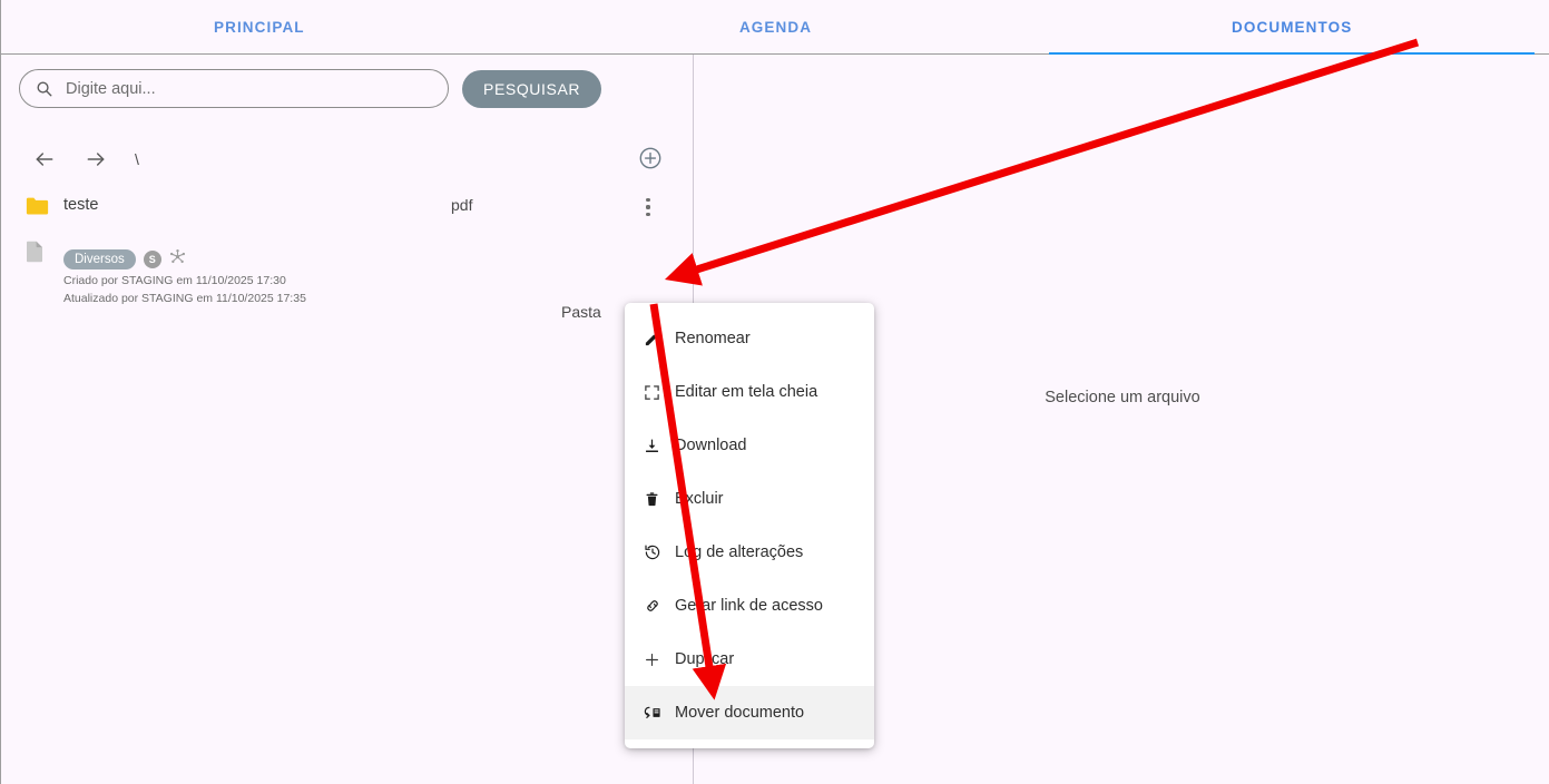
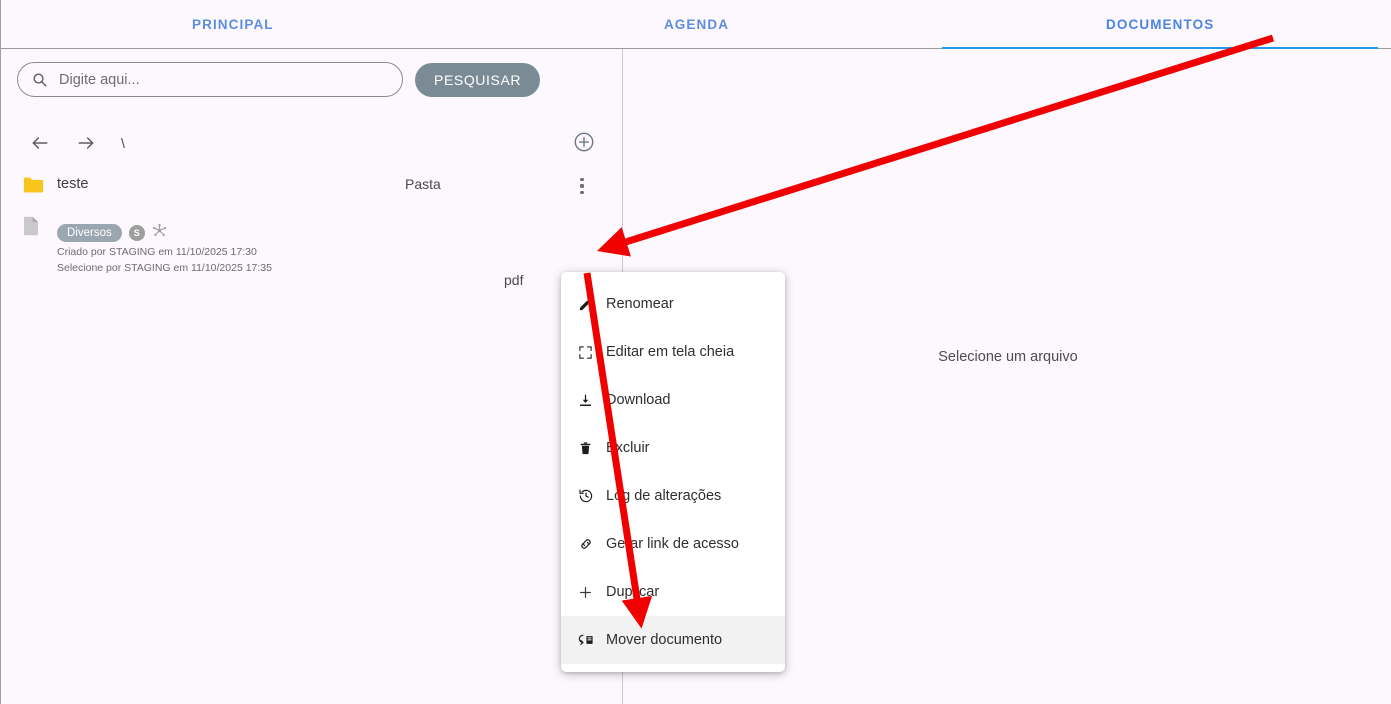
  PRINCIPAL
  AGENDA
  DOCUMENTOS
  Digite aqui...
  PESQUISAR
  \
  teste
- pdf
+ Pasta
  Diversos
  S
  Criado por STAGING em 11/10/2025 17:30
- Atualizado por STAGING em 11/10/2025 17:35
+ Selecione por STAGING em 11/10/2025 17:35
- Pasta
+ pdf
  Selecione um arquivo
  Renomear
  Editar em tela cheia
  Download
  xcluir
  Lg de alterações
  Gear link de acesso
  Dupcar
  Mover documento
